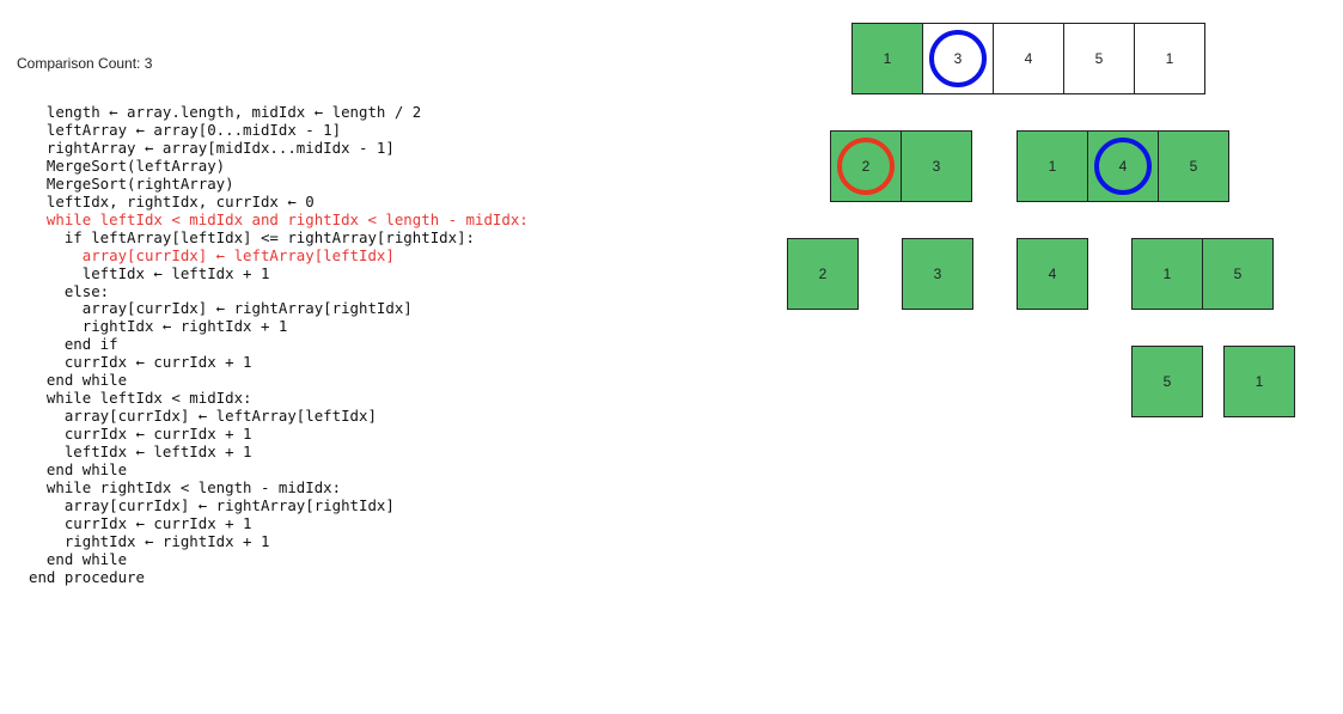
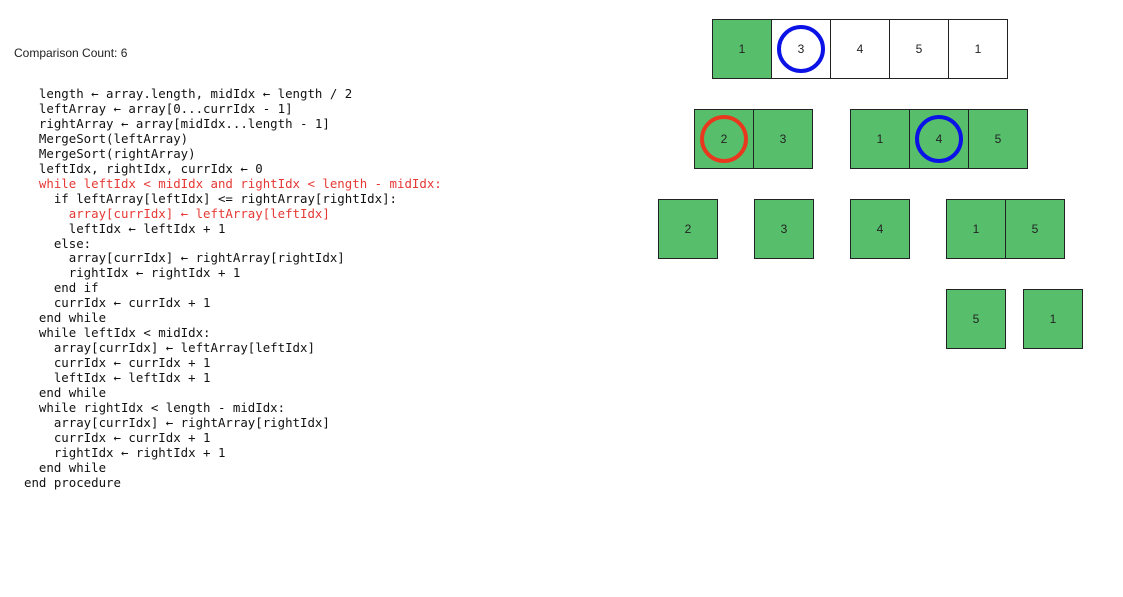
- Comparison Count: 3
+ Comparison Count: 6
  length ← array.length, midIdx ← length / 2
- leftArray ← array[0...midIdx - 1]
+ leftArray ← array[0...currIdx - 1]
- rightArray ← array[midIdx...midIdx - 1]
+ rightArray ← array[midIdx...length - 1]
  MergeSort(leftArray)
  MergeSort(rightArray)
  leftIdx, rightIdx, currIdx ← 0
  while leftIdx < midIdx and rightIdx < length - midIdx:
  if leftArray[leftIdx] <= rightArray[rightIdx]:
  array[currIdx] ← leftArray[leftIdx]
  leftIdx ← leftIdx + 1
  else:
  array[currIdx] ← rightArray[rightIdx]
  rightIdx ← rightIdx + 1
  end if
  currIdx ← currIdx + 1
  end while
  while leftIdx < midIdx:
  array[currIdx] ← leftArray[leftIdx]
  currIdx ← currIdx + 1
  leftIdx ← leftIdx + 1
  end while
  while rightIdx < length - midIdx:
  array[currIdx] ← rightArray[rightIdx]
  currIdx ← currIdx + 1
  rightIdx ← rightIdx + 1
  end while
  end procedure
  1
  3
  4
  5
  1
  2
  3
  1
  4
  5
  2
  3
  4
  1
  5
  5
  1
